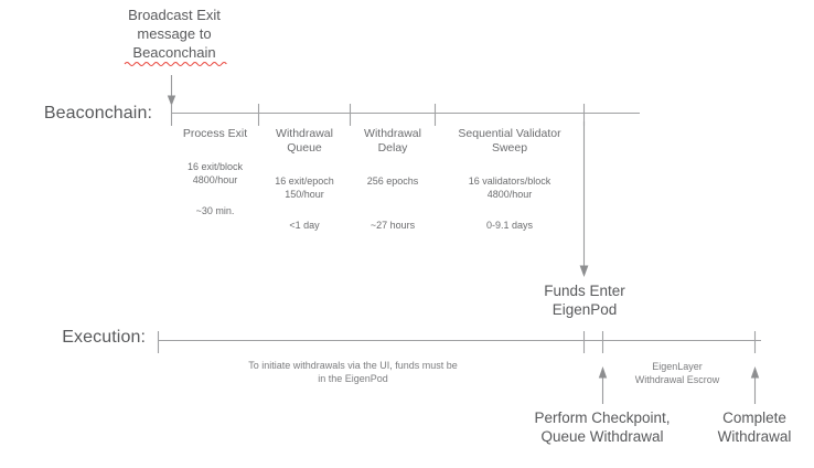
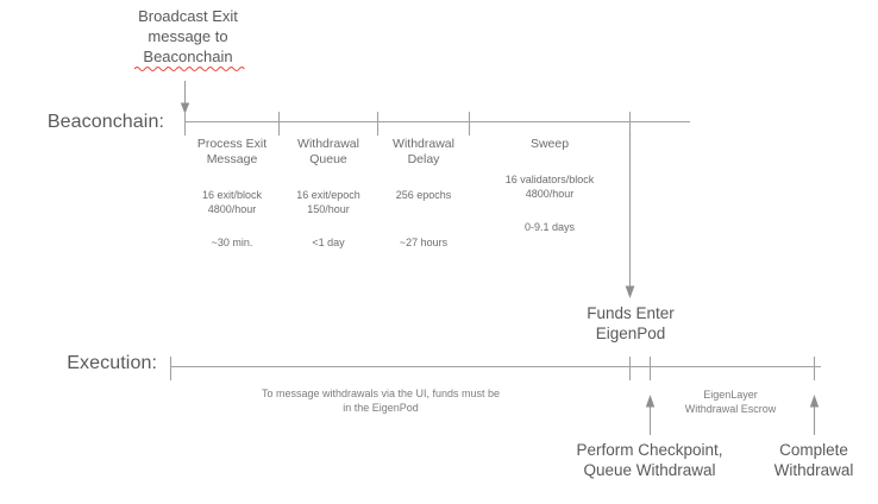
  Broadcast Exit
  message to
  Beaconchain
  Beaconchain:
  Execution:
  Process Exit
+ Message
  16 exit/block
  4800/hour
  ~30 min.
  Withdrawal
  Queue
  16 exit/epoch
  150/hour
  <1 day
  Withdrawal
  Delay
  256 epochs
  ~27 hours
- Sequential Validator
  Sweep
  16 validators/block
  4800/hour
  0-9.1 days
  Funds Enter
  EigenPod
- To initiate withdrawals via the UI, funds must be
+ To message withdrawals via the UI, funds must be
  in the EigenPod
  EigenLayer
  Withdrawal Escrow
  Perform Checkpoint,
  Queue Withdrawal
  Complete
  Withdrawal
